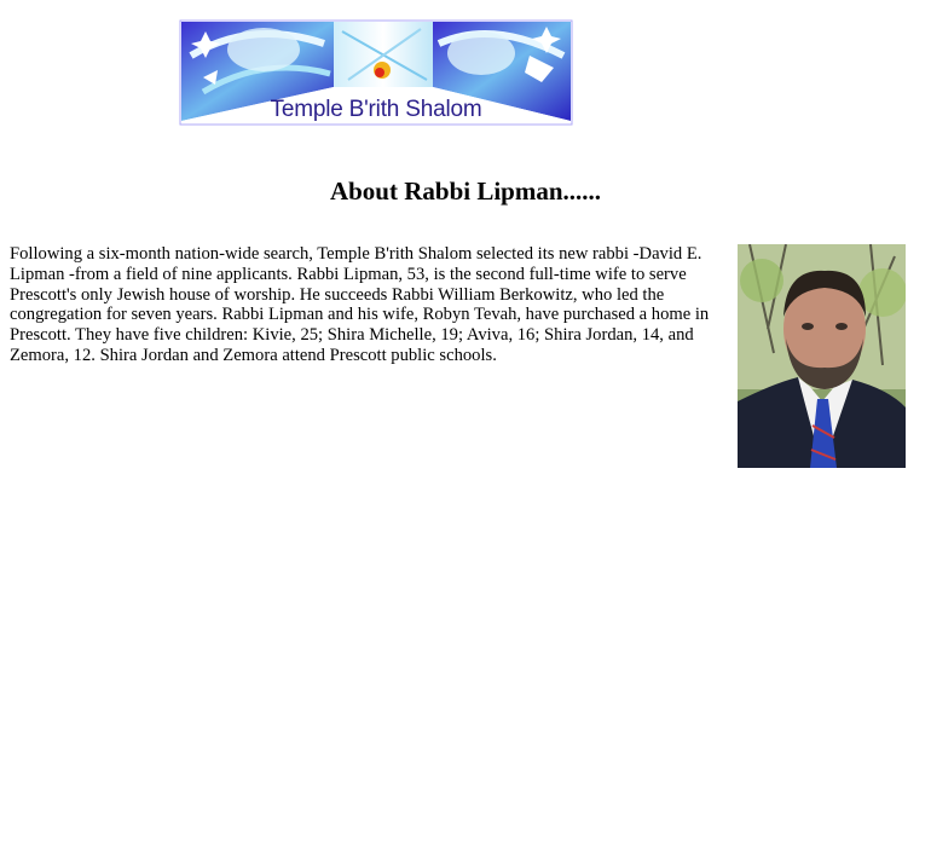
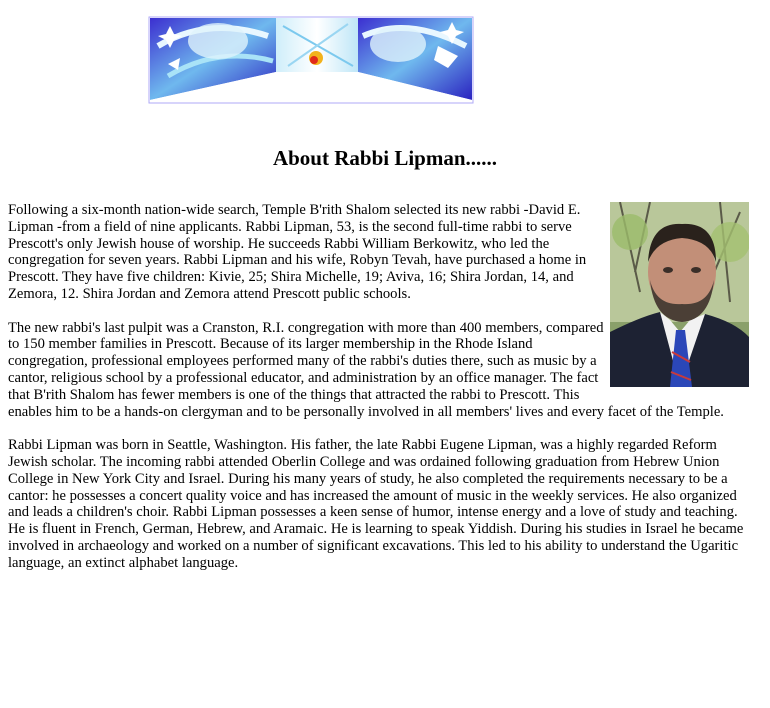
- Temple B'rith Shalom
  About Rabbi Lipman......
- Following a six-month nation-wide search, Temple B'rith Shalom selected its new rabbi -David E. Lipman -from a field of nine applicants. Rabbi Lipman, 53, is the second full-time wife to serve Prescott's only Jewish house of worship. He succeeds Rabbi William Berkowitz, who led the congregation for seven years. Rabbi Lipman and his wife, Robyn Tevah, have purchased a home in Prescott. They have five children: Kivie, 25; Shira Michelle, 19; Aviva, 16; Shira Jordan, 14, and Zemora, 12. Shira Jordan and Zemora attend Prescott public schools.
+ Following a six-month nation-wide search, Temple B'rith Shalom selected its new rabbi -David E. Lipman -from a field of nine applicants. Rabbi Lipman, 53, is the second full-time rabbi to serve Prescott's only Jewish house of worship. He succeeds Rabbi William Berkowitz, who led the congregation for seven years. Rabbi Lipman and his wife, Robyn Tevah, have purchased a home in Prescott. They have five children: Kivie, 25; Shira Michelle, 19; Aviva, 16; Shira Jordan, 14, and Zemora, 12. Shira Jordan and Zemora attend Prescott public schools.
+ The new rabbi's last pulpit was a Cranston, R.I. congregation with more than 400 members, compared to 150 member families in Prescott. Because of its larger membership in the Rhode Island congregation, professional employees performed many of the rabbi's duties there, such as music by a cantor, religious school by a professional educator, and administration by an office manager. The fact that B'rith Shalom has fewer members is one of the things that attracted the rabbi to Prescott. This enables him to be a hands-on clergyman and to be personally involved in all members' lives and every facet of the Temple.
+ Rabbi Lipman was born in Seattle, Washington. His father, the late Rabbi Eugene Lipman, was a highly regarded Reform Jewish scholar. The incoming rabbi attended Oberlin College and was ordained following graduation from Hebrew Union College in New York City and Israel. During his many years of study, he also completed the requirements necessary to be a cantor: he possesses a concert quality voice and has increased the amount of music in the weekly services. He also organized and leads a children's choir. Rabbi Lipman possesses a keen sense of humor, intense energy and a love of study and teaching. He is fluent in French, German, Hebrew, and Aramaic. He is learning to speak Yiddish. During his studies in Israel he became involved in archaeology and worked on a number of significant excavations. This led to his ability to understand the Ugaritic language, an extinct alphabet language.
